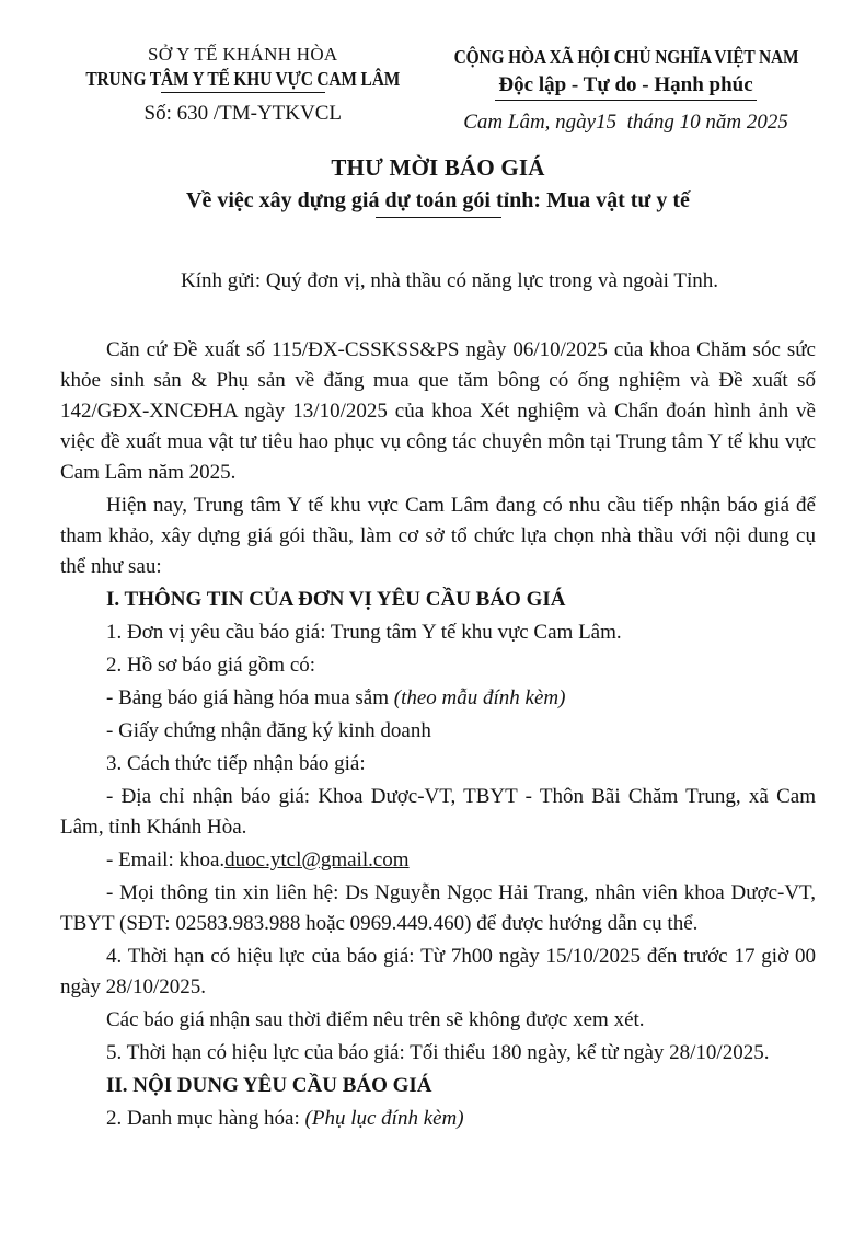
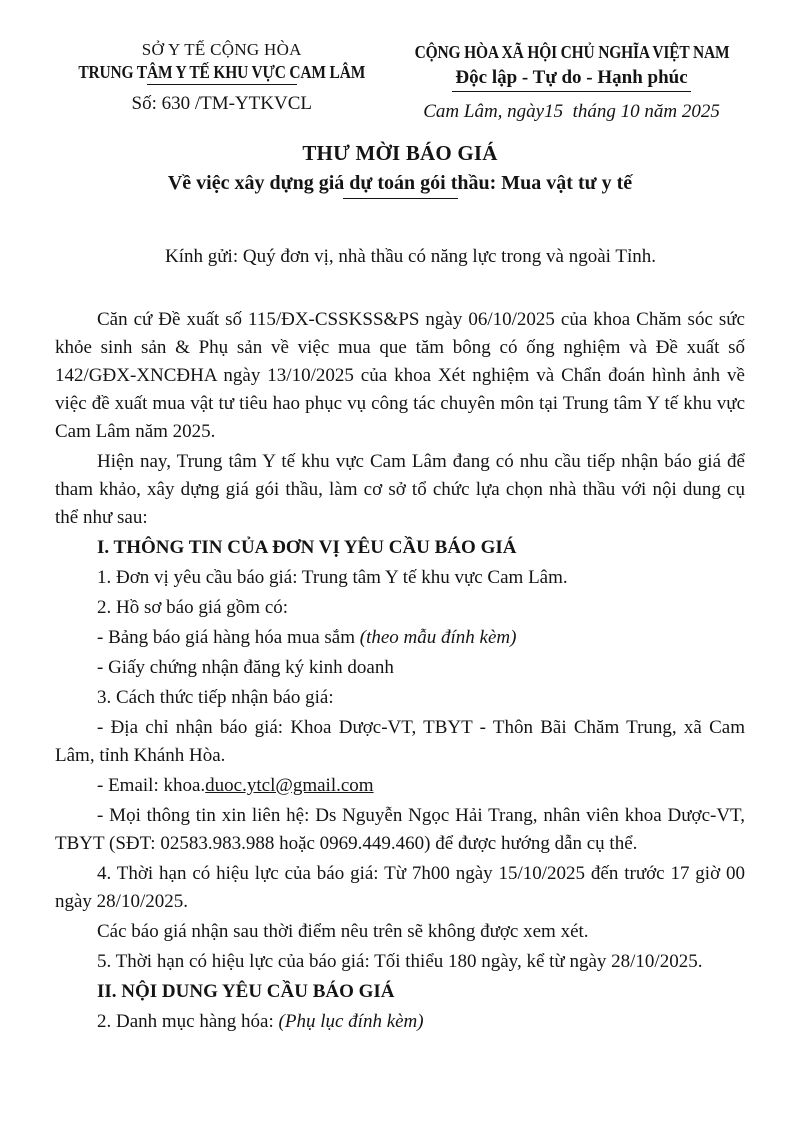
- SỞ Y TẾ KHÁNH HÒA
+ SỞ Y TẾ CỘNG HÒA
  TRUNG TÂM Y TẾ KHU VỰC CAM LÂM
  Số: 630 /TM-YTKVCL
  CỘNG HÒA XÃ HỘI CHỦ NGHĨA VIỆT NAM
  Độc lập - Tự do - Hạnh phúc
  Cam Lâm, ngày15 tháng 10 năm 2025
  THƯ MỜI BÁO GIÁ
- Về việc xây dựng giá dự toán gói tỉnh: Mua vật tư y tế
+ Về việc xây dựng giá dự toán gói thầu: Mua vật tư y tế
  Kính gửi: Quý đơn vị, nhà thầu có năng lực trong và ngoài Tỉnh.
- Căn cứ Đề xuất số 115/ĐX-CSSKSS&PS ngày 06/10/2025 của khoa Chăm sóc sức khỏe sinh sản & Phụ sản về đăng mua que tăm bông có ống nghiệm và Đề xuất số 142/GĐX-XNCĐHA ngày 13/10/2025 của khoa Xét nghiệm và Chẩn đoán hình ảnh về việc đề xuất mua vật tư tiêu hao phục vụ công tác chuyên môn tại Trung tâm Y tế khu vực Cam Lâm năm 2025.
+ Căn cứ Đề xuất số 115/ĐX-CSSKSS&PS ngày 06/10/2025 của khoa Chăm sóc sức khỏe sinh sản & Phụ sản về việc mua que tăm bông có ống nghiệm và Đề xuất số 142/GĐX-XNCĐHA ngày 13/10/2025 của khoa Xét nghiệm và Chẩn đoán hình ảnh về việc đề xuất mua vật tư tiêu hao phục vụ công tác chuyên môn tại Trung tâm Y tế khu vực Cam Lâm năm 2025.
  Hiện nay, Trung tâm Y tế khu vực Cam Lâm đang có nhu cầu tiếp nhận báo giá để tham khảo, xây dựng giá gói thầu, làm cơ sở tổ chức lựa chọn nhà thầu với nội dung cụ thể như sau:
  I. THÔNG TIN CỦA ĐƠN VỊ YÊU CẦU BÁO GIÁ
  1. Đơn vị yêu cầu báo giá: Trung tâm Y tế khu vực Cam Lâm.
  2. Hồ sơ báo giá gồm có:
  - Bảng báo giá hàng hóa mua sắm (theo mẫu đính kèm)
  - Giấy chứng nhận đăng ký kinh doanh
  3. Cách thức tiếp nhận báo giá:
  - Địa chỉ nhận báo giá: Khoa Dược-VT, TBYT - Thôn Bãi Chăm Trung, xã Cam Lâm, tỉnh Khánh Hòa.
  - Email: khoa.duoc.ytcl@gmail.com
  - Mọi thông tin xin liên hệ: Ds Nguyễn Ngọc Hải Trang, nhân viên khoa Dược-VT, TBYT (SĐT: 02583.983.988 hoặc 0969.449.460) để được hướng dẫn cụ thể.
  4. Thời hạn có hiệu lực của báo giá: Từ 7h00 ngày 15/10/2025 đến trước 17 giờ 00 ngày 28/10/2025.
  Các báo giá nhận sau thời điểm nêu trên sẽ không được xem xét.
  5. Thời hạn có hiệu lực của báo giá: Tối thiểu 180 ngày, kể từ ngày 28/10/2025.
  II. NỘI DUNG YÊU CẦU BÁO GIÁ
  2. Danh mục hàng hóa: (Phụ lục đính kèm)
